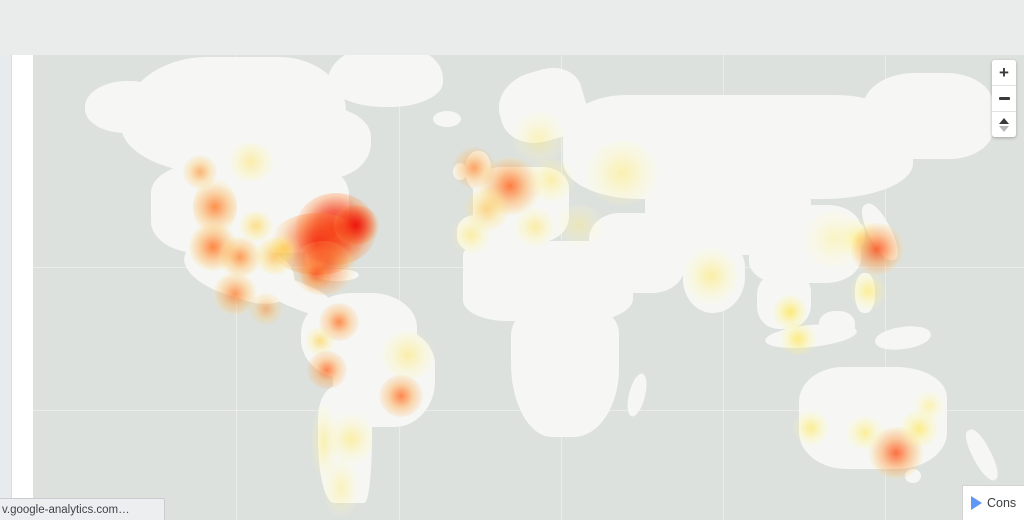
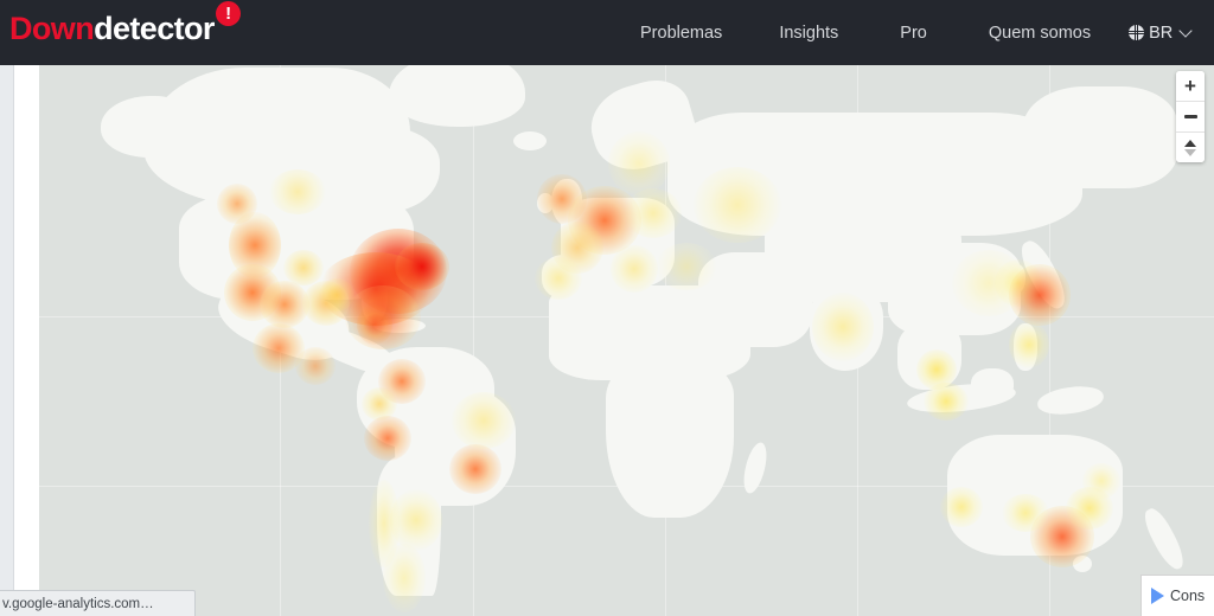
+ Downdetector !
+ Problemas
+ Insights
+ Pro
+ Quem somos
+ BR
  +
  Cons
  v.google-analytics.com…
